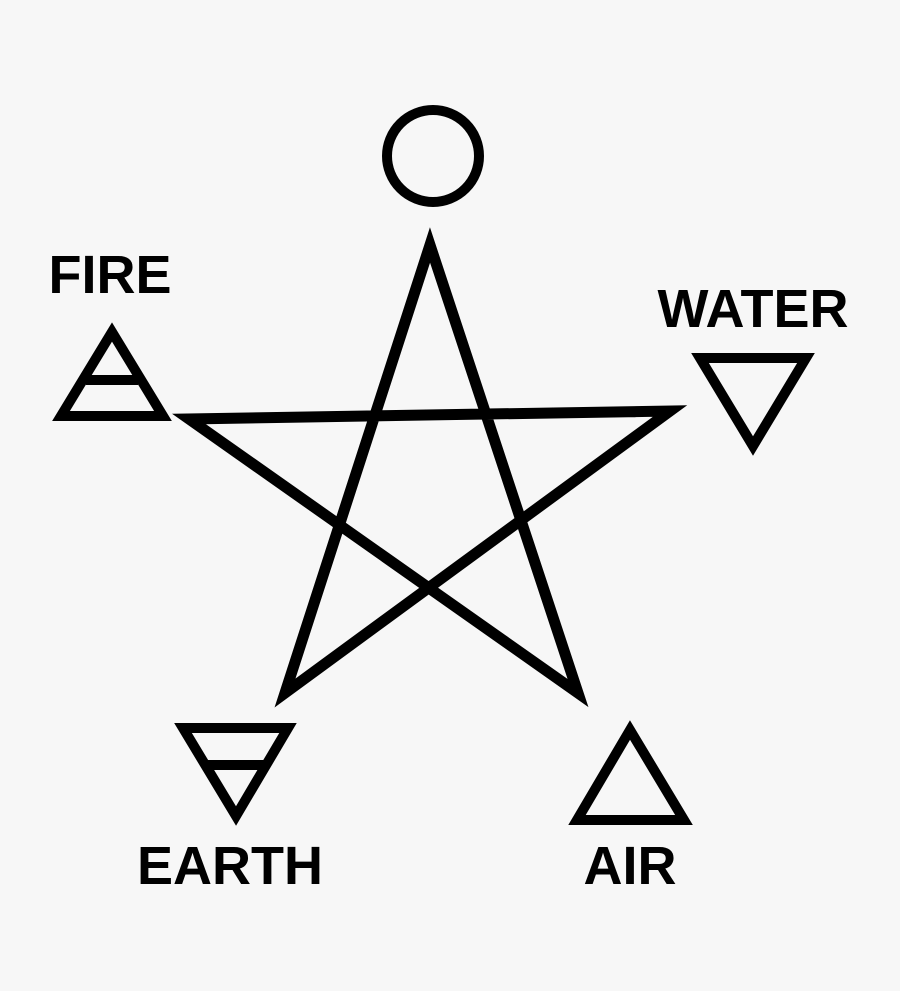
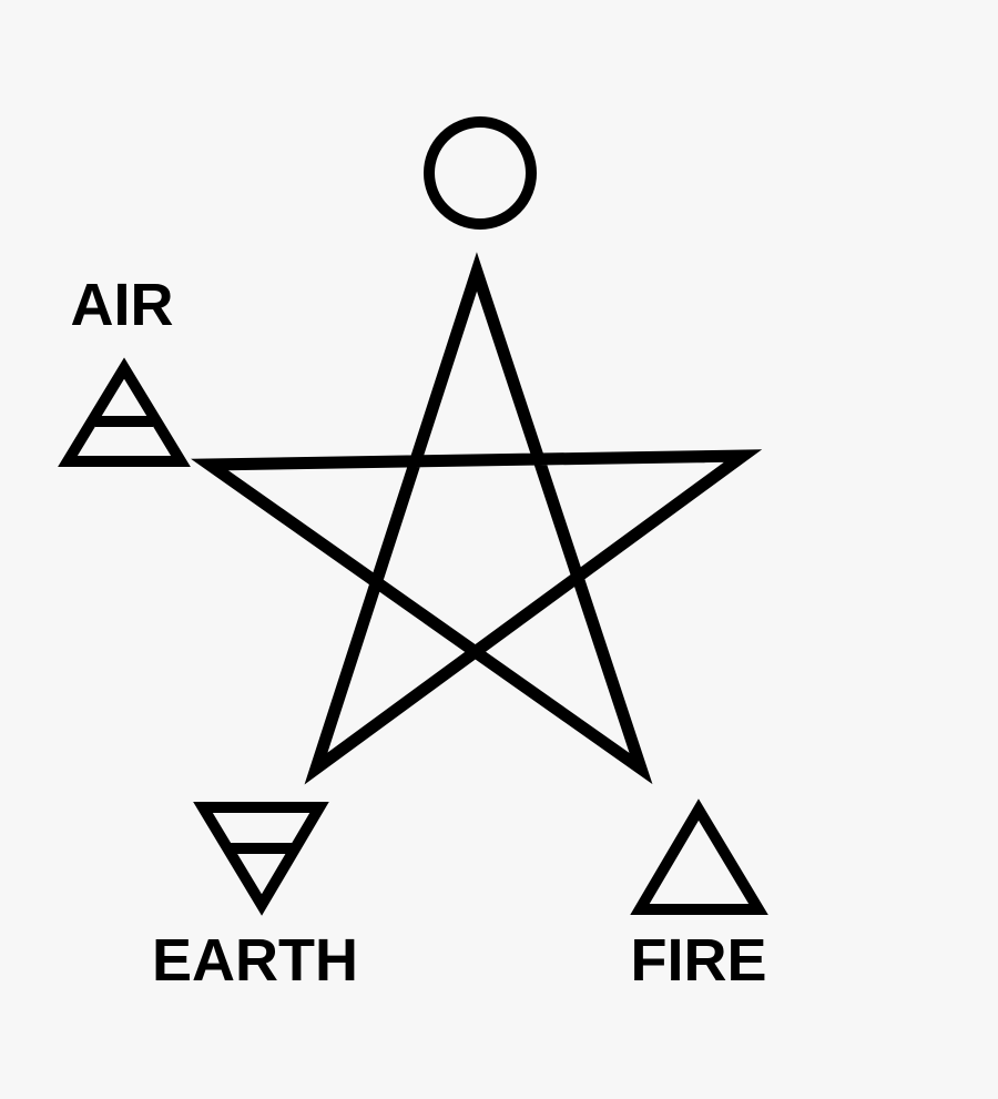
- FIRE
+ AIR
- WATER
  EARTH
- AIR
+ FIRE
